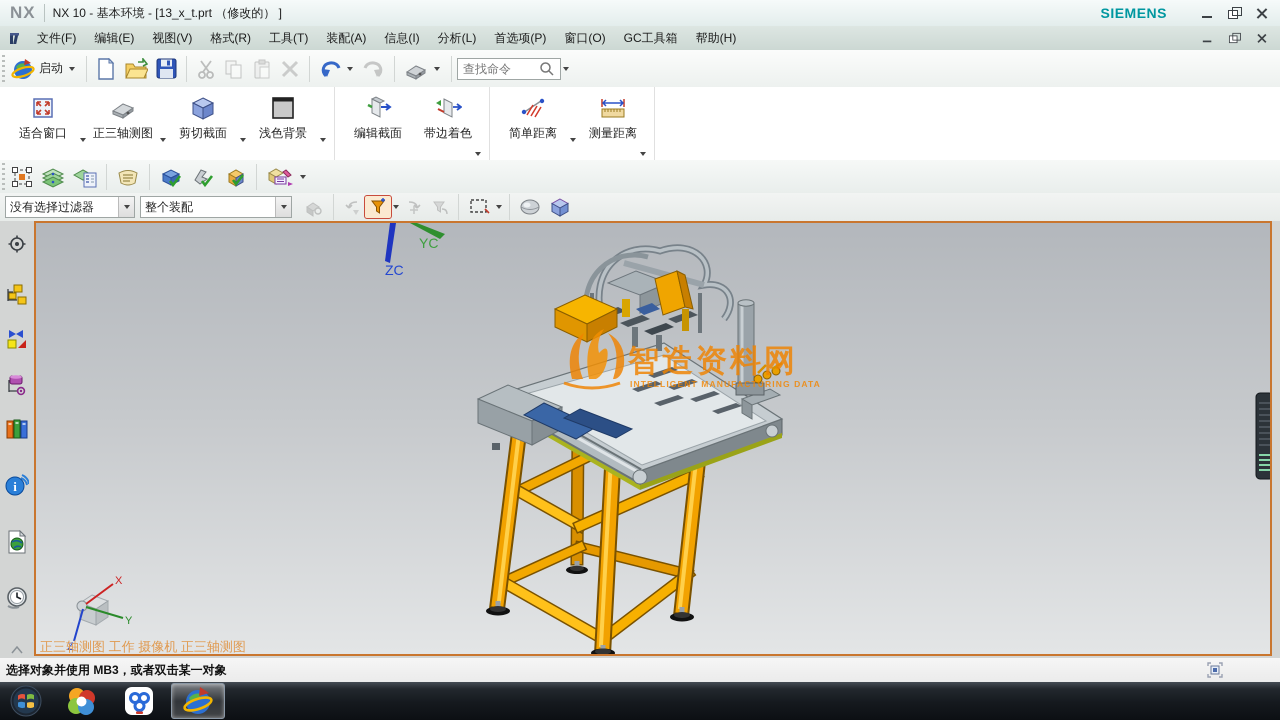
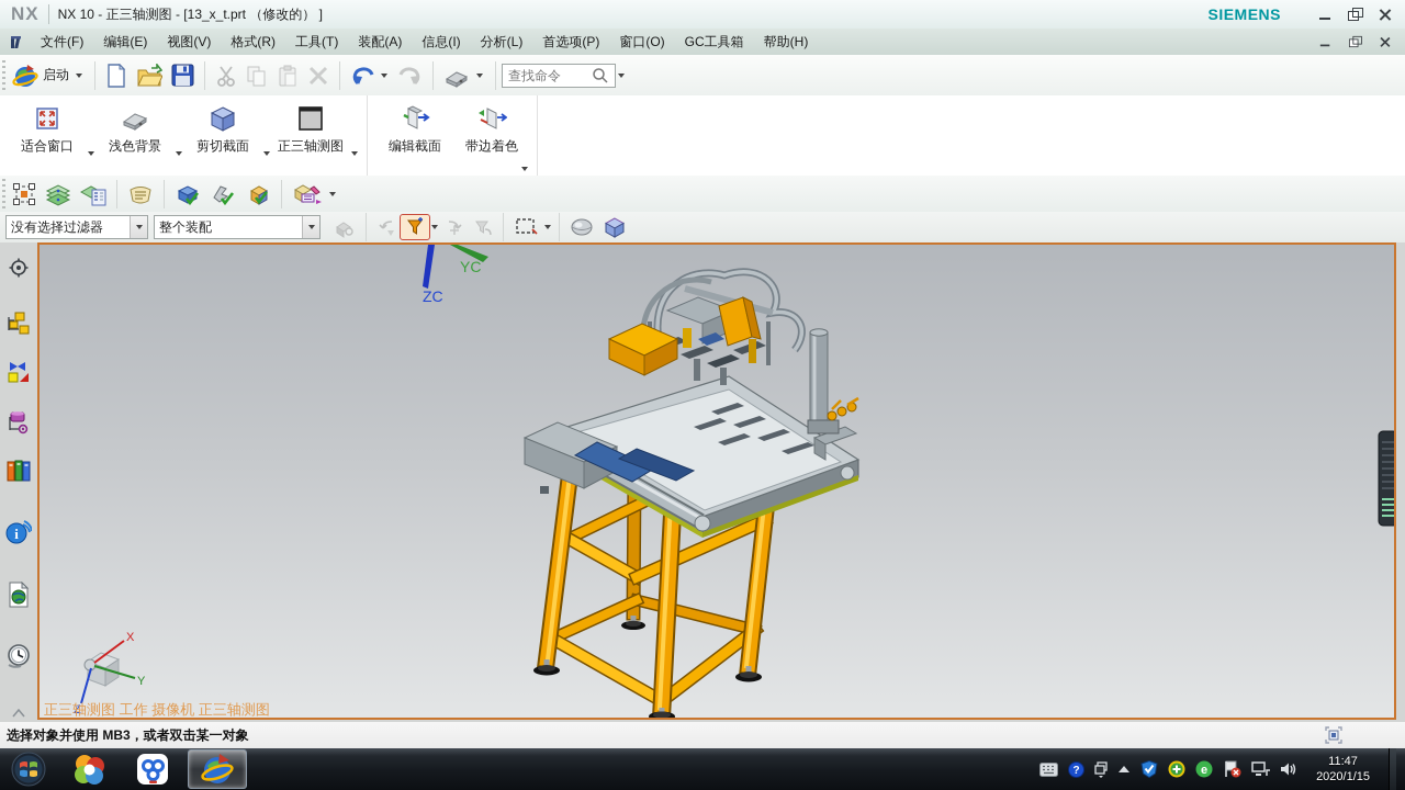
  NX
- NX 10 - 基本环境 - [13_x_t.prt （修改的） ]
+ NX 10 - 正三轴测图 - [13_x_t.prt （修改的） ]
  SIEMENS
  文件(F)
  编辑(E)
  视图(V)
  格式(R)
  工具(T)
  装配(A)
  信息(I)
  分析(L)
  首选项(P)
  窗口(O)
  GC工具箱
  帮助(H)
  启动
  查找命令
  适合窗口
- 正三轴测图
+ 浅色背景
  剪切截面
- 浅色背景
+ 正三轴测图
  编辑截面
  带边着色
- 简单距离
- 测量距离
  没有选择过滤器
  整个装配
  i
  ZC
  YC
- 智造资料网
- INTELLIGENT MANUFACTURING DATA
  X
  Y
  Z
  正三轴测图 工作 摄像机 正三轴测图
  选择对象并使用 MB3，或者双击某一对象
+ ?
+ e
+ 11:47
+ 2020/1/15
